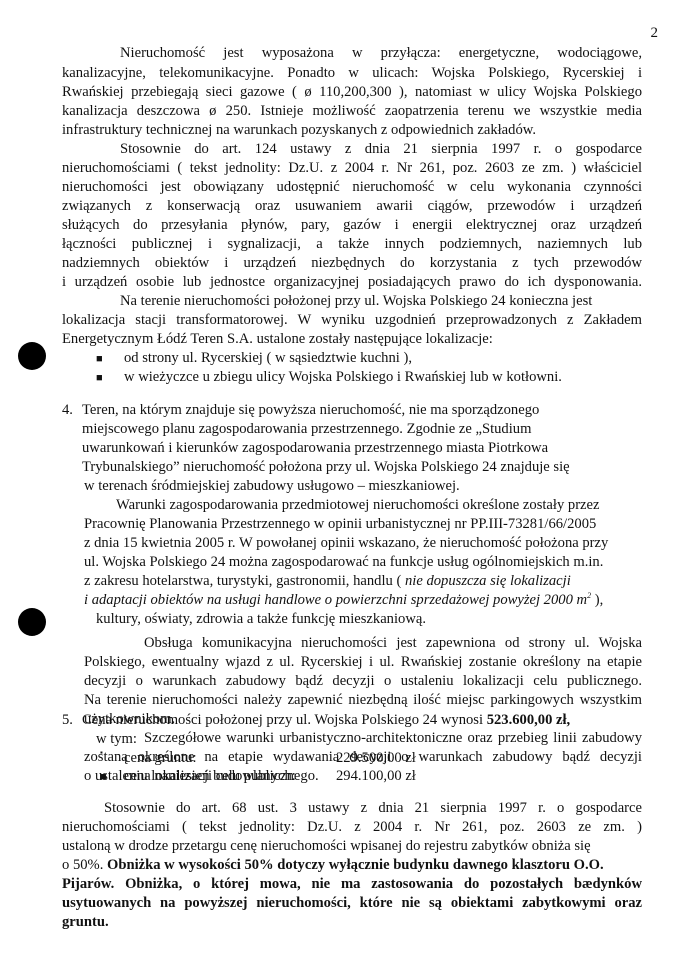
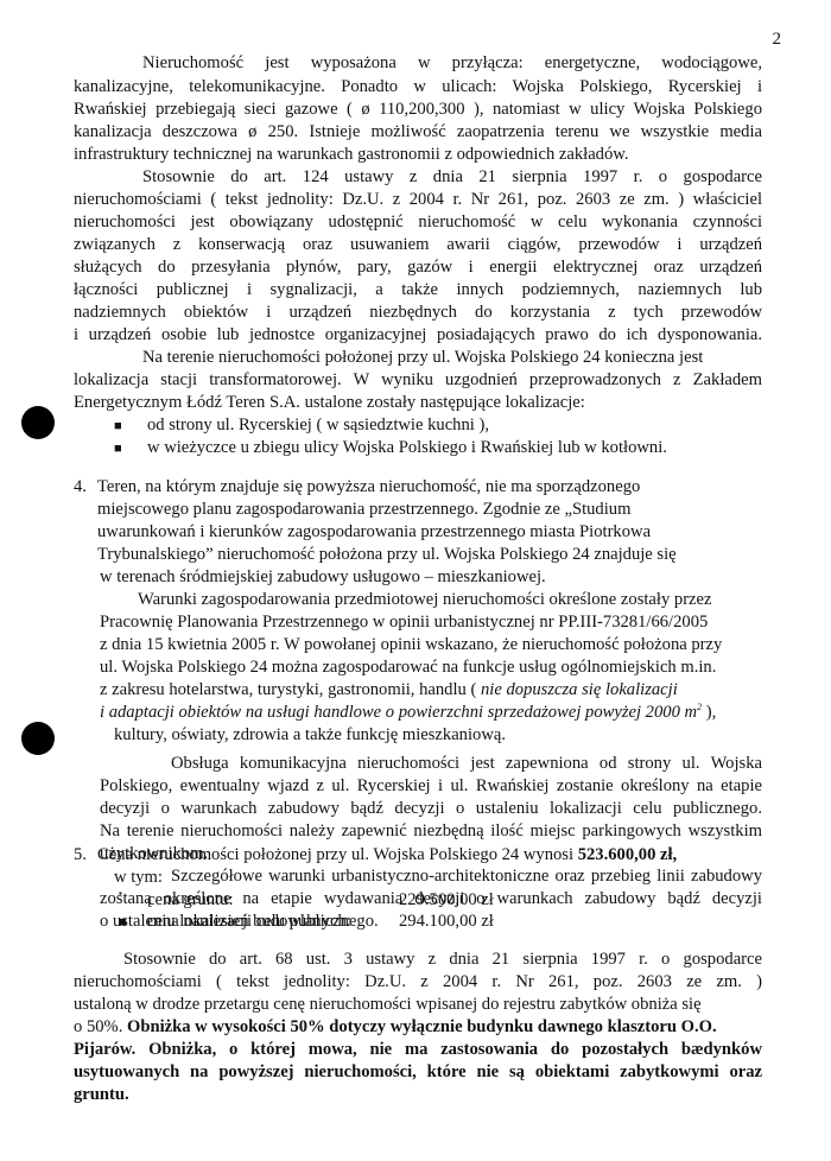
  2
  Nieruchomość jest wyposażona w przyłącza: energetyczne, wodociągowe,
  kanalizacyjne, telekomunikacyjne. Ponadto w ulicach: Wojska Polskiego, Rycerskiej i
  Rwańskiej przebiegają sieci gazowe ( ø 110,200,300 ), natomiast w ulicy Wojska Polskiego
  kanalizacja deszczowa ø 250. Istnieje możliwość zaopatrzenia terenu we wszystkie media
- infrastruktury technicznej na warunkach pozyskanych z odpowiednich zakładów.
+ infrastruktury technicznej na warunkach gastronomii z odpowiednich zakładów.
  Stosownie do art. 124 ustawy z dnia 21 sierpnia 1997 r. o gospodarce
  nieruchomościami ( tekst jednolity: Dz.U. z 2004 r. Nr 261, poz. 2603 ze zm. ) właściciel
  nieruchomości jest obowiązany udostępnić nieruchomość w celu wykonania czynności
  związanych z konserwacją oraz usuwaniem awarii ciągów, przewodów i urządzeń
  służących do przesyłania płynów, pary, gazów i energii elektrycznej oraz urządzeń
  łączności publicznej i sygnalizacji, a także innych podziemnych, naziemnych lub
  nadziemnych obiektów i urządzeń niezbędnych do korzystania z tych przewodów
  i urządzeń osobie lub jednostce organizacyjnej posiadających prawo do ich dysponowania.
  Na terenie nieruchomości położonej przy ul. Wojska Polskiego 24 konieczna jest
  lokalizacja stacji transformatorowej. W wyniku uzgodnień przeprowadzonych z Zakładem
  Energetycznym Łódź Teren S.A. ustalone zostały następujące lokalizacje:
  ■
  od strony ul. Rycerskiej ( w sąsiedztwie kuchni ),
  ■
  w wieżyczce u zbiegu ulicy Wojska Polskiego i Rwańskiej lub w kotłowni.
  4.
  Teren, na którym znajduje się powyższa nieruchomość, nie ma sporządzonego
  miejscowego planu zagospodarowania przestrzennego. Zgodnie ze „Studium
  uwarunkowań i kierunków zagospodarowania przestrzennego miasta Piotrkowa
  Trybunalskiego” nieruchomość położona przy ul. Wojska Polskiego 24 znajduje się
  w terenach śródmiejskiej zabudowy usługowo – mieszkaniowej.
  Warunki zagospodarowania przedmiotowej nieruchomości określone zostały przez
  Pracownię Planowania Przestrzennego w opinii urbanistycznej nr PP.III-73281/66/2005
  z dnia 15 kwietnia 2005 r. W powołanej opinii wskazano, że nieruchomość położona przy
  ul. Wojska Polskiego 24 można zagospodarować na funkcje usług ogólnomiejskich m.in.
  z zakresu hotelarstwa, turystyki, gastronomii, handlu ( nie dopuszcza się lokalizacji
  i adaptacji obiektów na usługi handlowe o powierzchni sprzedażowej powyżej 2000 m2 ),
  kultury, oświaty, zdrowia a także funkcję mieszkaniową.
  Obsługa komunikacyjna nieruchomości jest zapewniona od strony ul. Wojska
  Polskiego, ewentualny wjazd z ul. Rycerskiej i ul. Rwańskiej zostanie określony na etapie
  decyzji o warunkach zabudowy bądź decyzji o ustaleniu lokalizacji celu publicznego.
  Na terenie nieruchomości należy zapewnić niezbędną ilość miejsc parkingowych wszystkim
  użytkownikom.
  Szczegółowe warunki urbanistyczno-architektoniczne oraz przebieg linii zabudowy
  zostaną określone na etapie wydawania decyzji o warunkach zabudowy bądź decyzji
  o ustaleniu lokalizacji celu publicznego.
  5.
  Cena nieruchomości położonej przy ul. Wojska Polskiego 24 wynosi 523.600,00 zł,
  w tym:
  ▪
  cena gruntu:
  229.500,00 zł
  ■
  cena naniesień budowlanych:
  294.100,00 zł
  Stosownie do art. 68 ust. 3 ustawy z dnia 21 sierpnia 1997 r. o gospodarce
  nieruchomościami ( tekst jednolity: Dz.U. z 2004 r. Nr 261, poz. 2603 ze zm. )
  ustaloną w drodze przetargu cenę nieruchomości wpisanej do rejestru zabytków obniża się
  o 50%. Obniżka w wysokości 50% dotyczy wyłącznie budynku dawnego klasztoru O.O.
  Pijarów. Obniżka, o której mowa, nie ma zastosowania do pozostałych bædynków
  usytuowanych na powyższej nieruchomości, które nie są obiektami zabytkowymi oraz
  gruntu.
